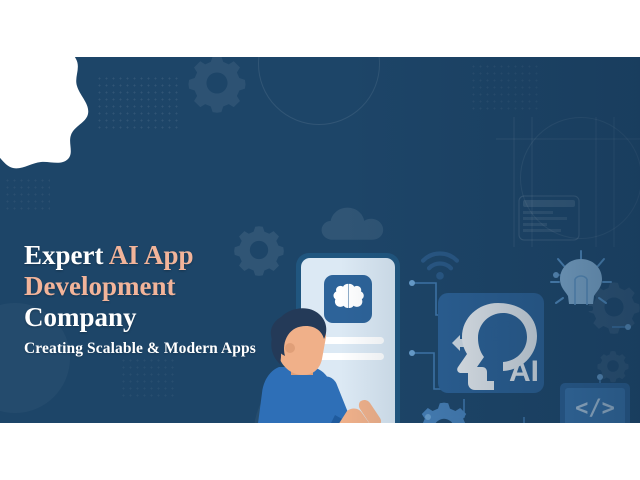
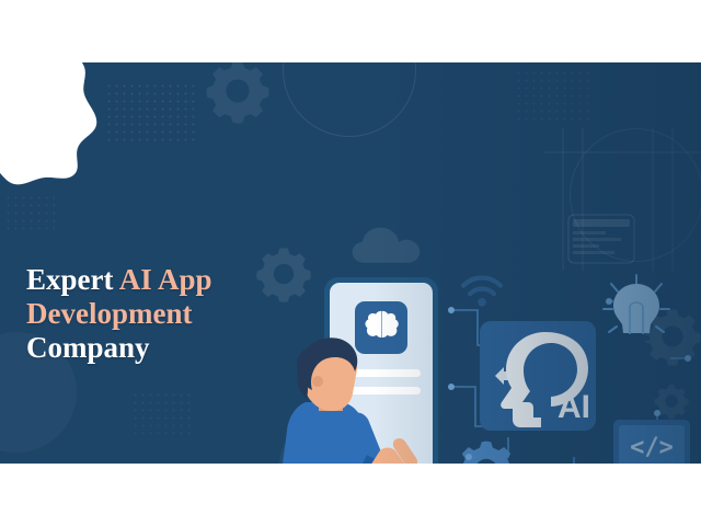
  Expert AI App
  Development
  Company
- Creating Scalable & Modern Apps
